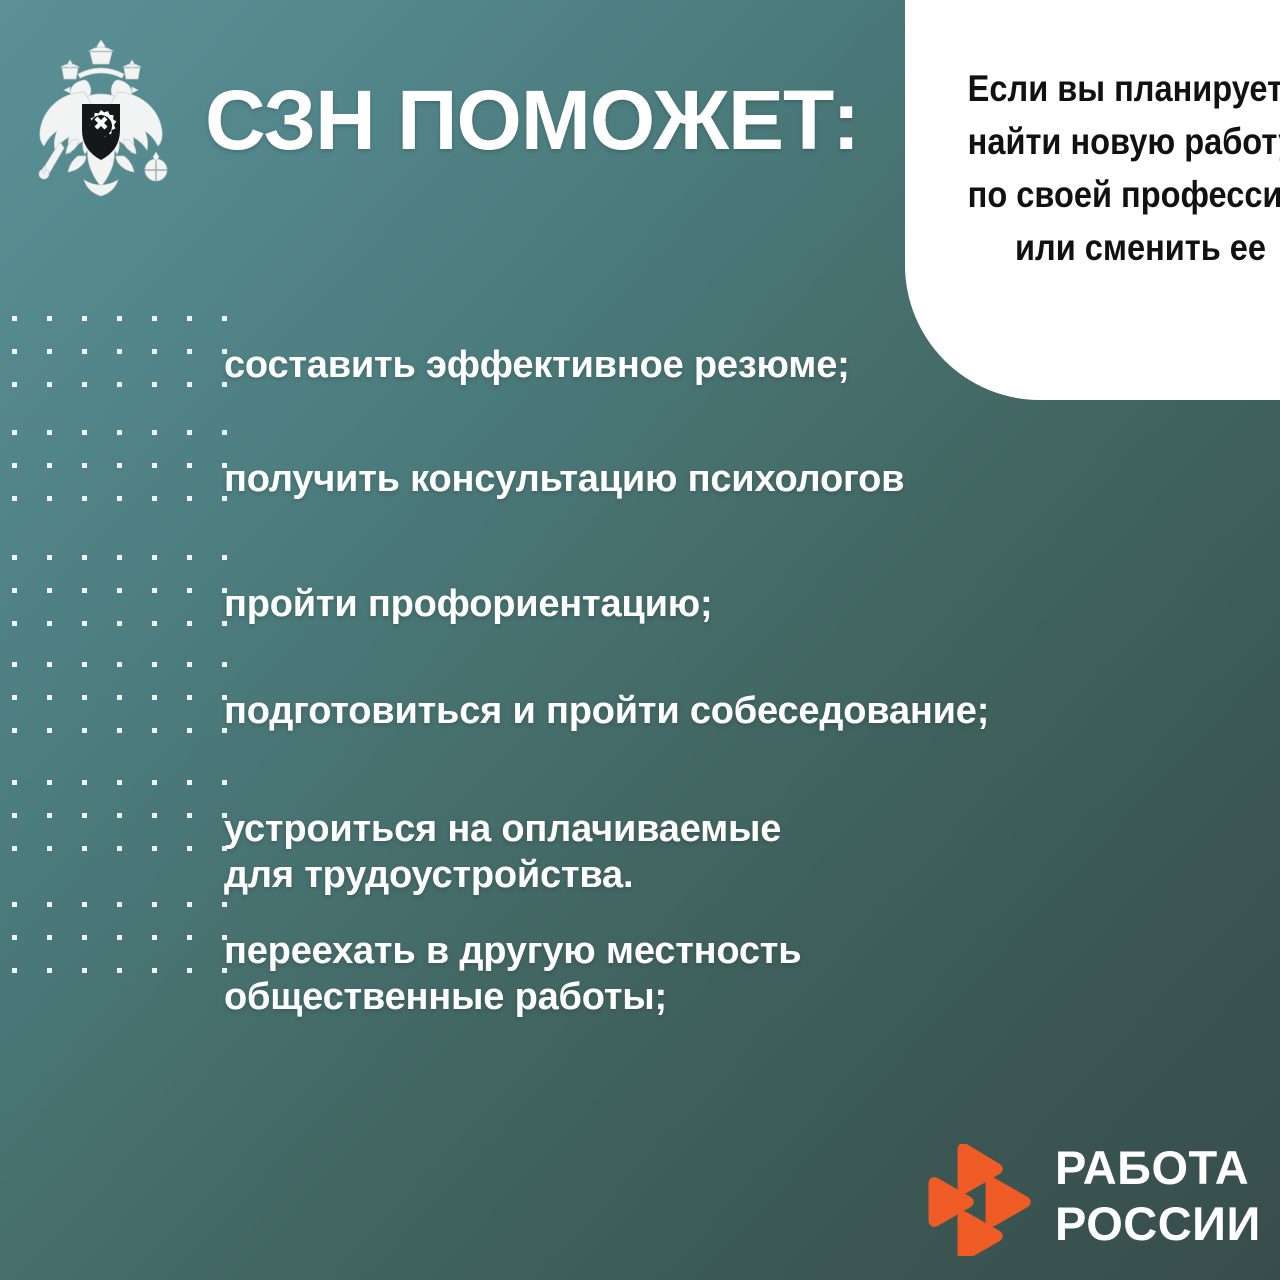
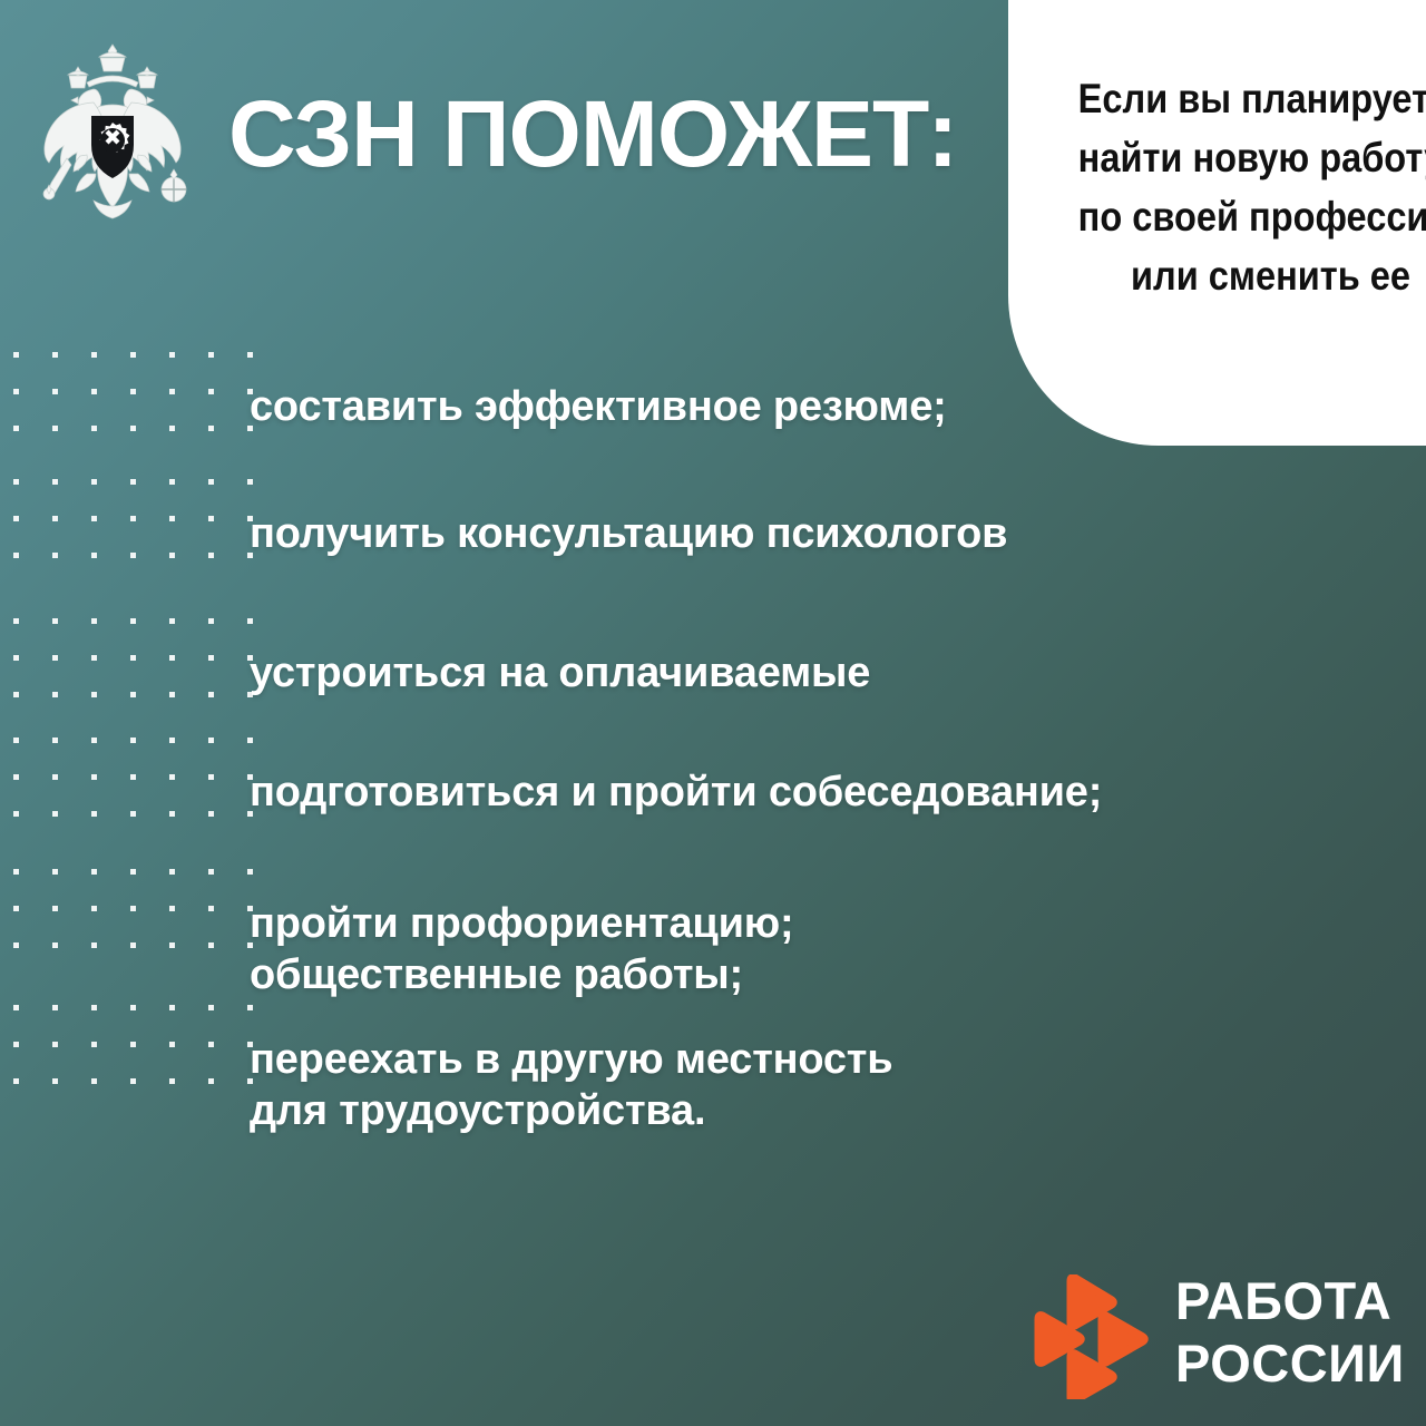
  СЗН ПОМОЖЕТ:
  Если вы планирует
  найти новую работ
  по своей професси
  или сменить ее
  составить эффективное резюме;
  получить консультацию психологов
- пройти профориентацию;
+ устроиться на оплачиваемые
  подготовиться и пройти собеседование;
- устроиться на оплачиваемые
+ пройти профориентацию;
- для трудоустройства.
+ общественные работы;
  переехать в другую местность
- общественные работы;
+ для трудоустройства.
  РАБОТА
  РОССИИ
